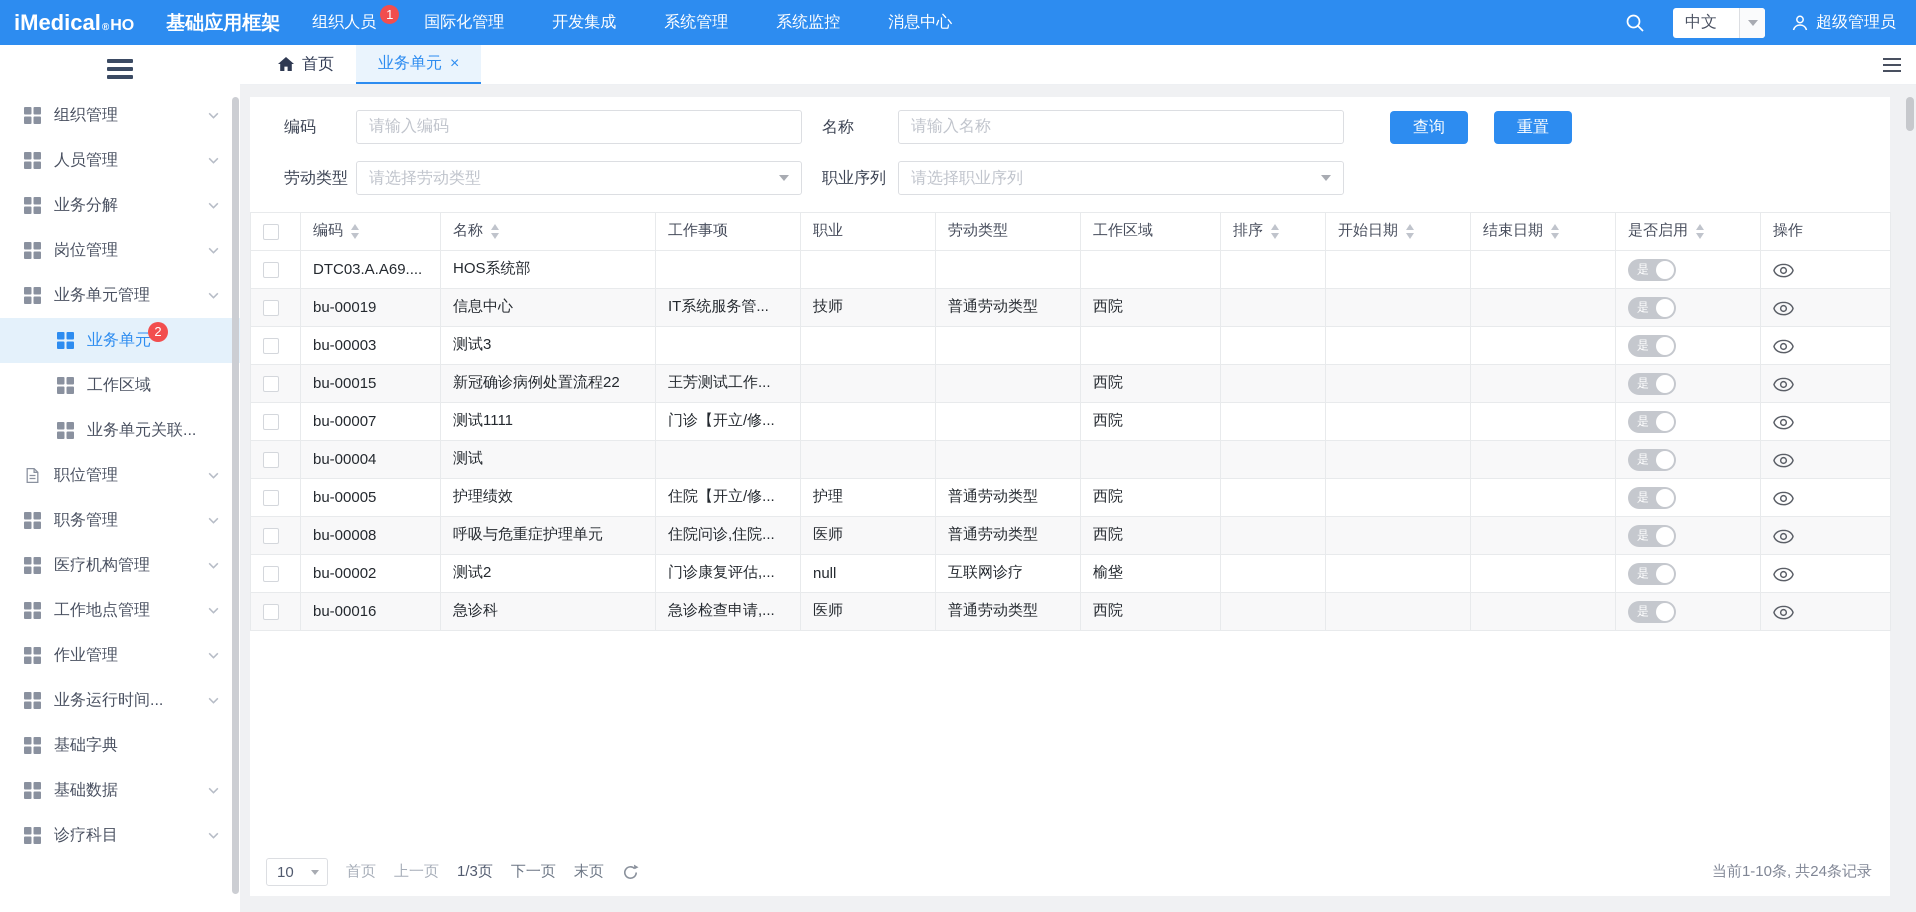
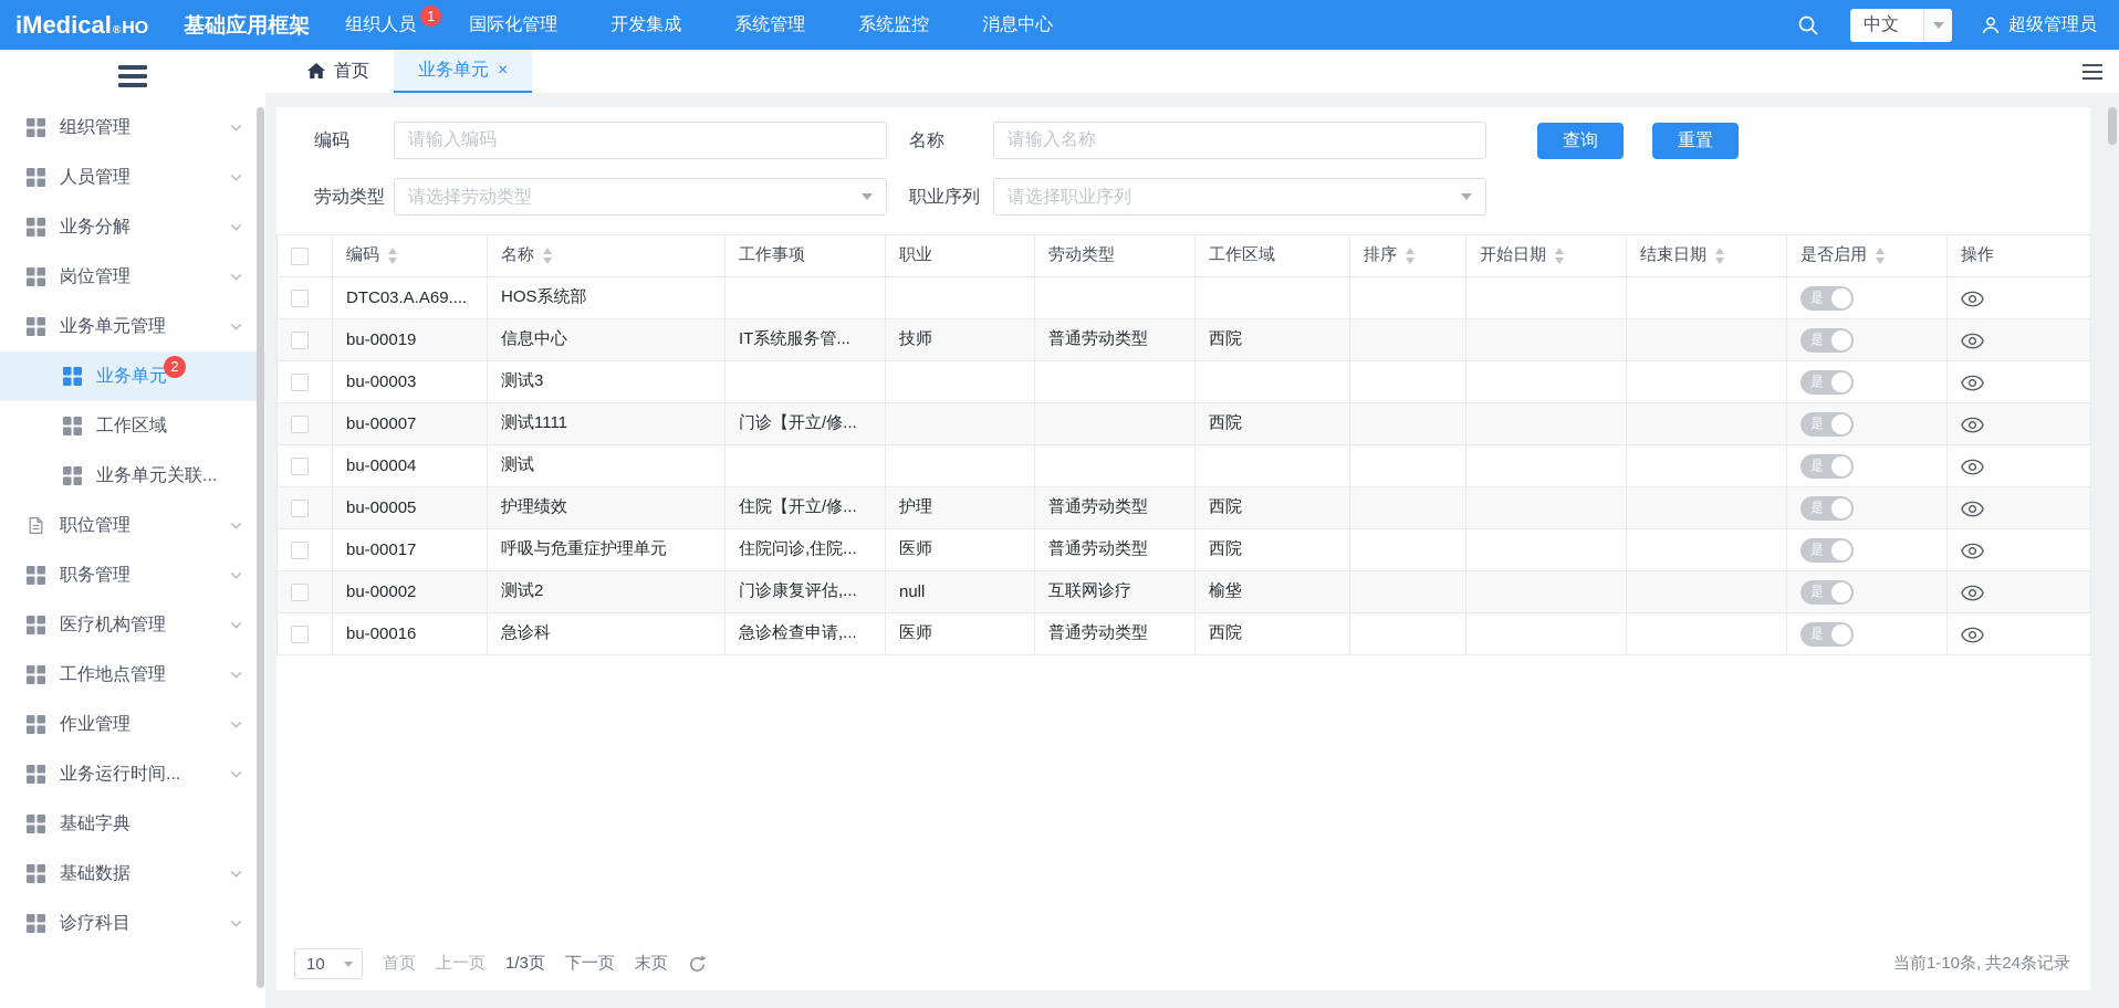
  iMedical
  ®
  HO
  基础应用框架
  组织人员
  1
  国际化管理
  开发集成
  系统管理
  系统监控
  消息中心
  中文
  超级管理员
  组织管理
  人员管理
  业务分解
  岗位管理
  业务单元管理
  业务单元
  2
  工作区域
  业务单元关联...
  职位管理
  职务管理
  医疗机构管理
  工作地点管理
  作业管理
  业务运行时间...
  基础字典
  基础数据
  诊疗科目
  首页
  业务单元
  ×
  编码
  请输入编码
  名称
  请输入名称
  查询
  重置
  劳动类型
  请选择劳动类型
  职业序列
  请选择职业序列
  	编码	名称	工作事项	职业	劳动类型	工作区域	排序	开始日期	结束日期	是否启用	操作
  	DTC03.A.A69....	HOS系统部								是
  	bu-00019	信息中心	IT系统服务管...	技师	普通劳动类型	西院				是
  	bu-00003	测试3								是
- 	bu-00015	新冠确诊病例处置流程22	王芳测试工作...			西院				是
  	bu-00007	测试1111	门诊【开立/修...			西院				是
  	bu-00004	测试								是
  	bu-00005	护理绩效	住院【开立/修...	护理	普通劳动类型	西院				是
- 	bu-00008	呼吸与危重症护理单元	住院问诊,住院...	医师	普通劳动类型	西院				是
+ 	bu-00017	呼吸与危重症护理单元	住院问诊,住院...	医师	普通劳动类型	西院				是
  	bu-00002	测试2	门诊康复评估,...	null	互联网诊疗	榆垡				是
  	bu-00016	急诊科	急诊检查申请,...	医师	普通劳动类型	西院				是
  10
  首页
  上一页
  1/3页
  下一页
  末页
  当前1-10条, 共24条记录
